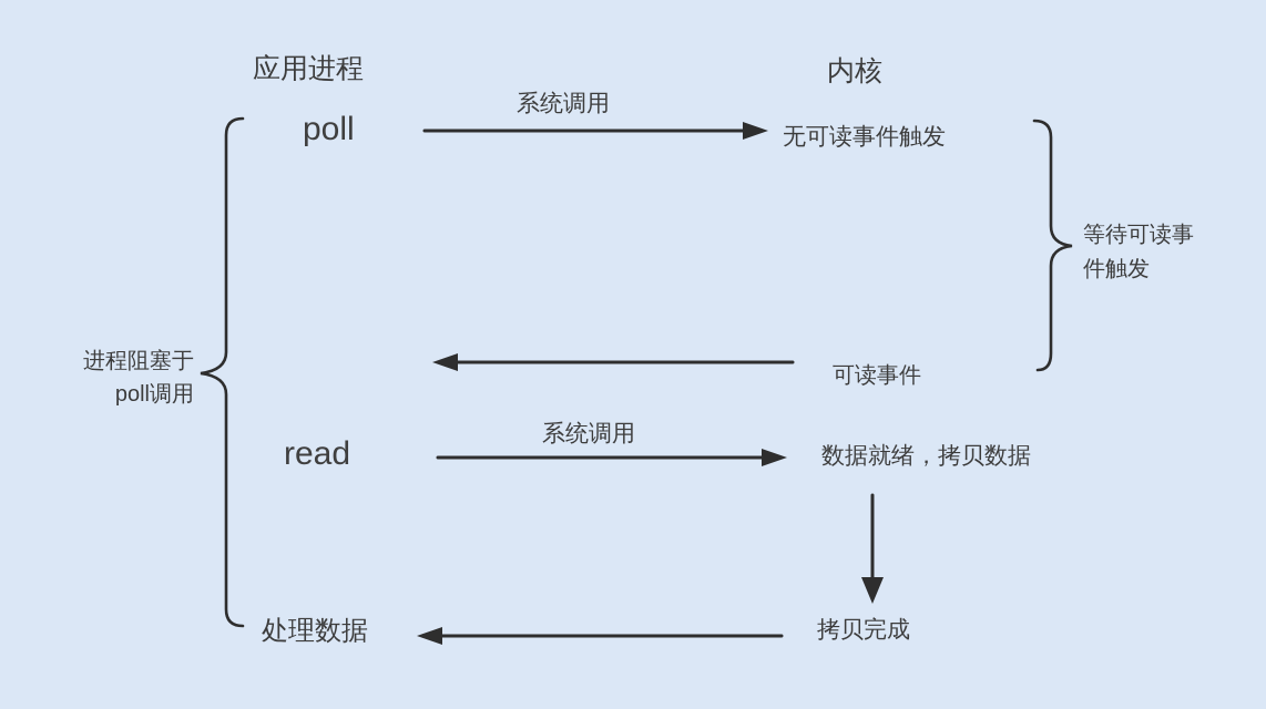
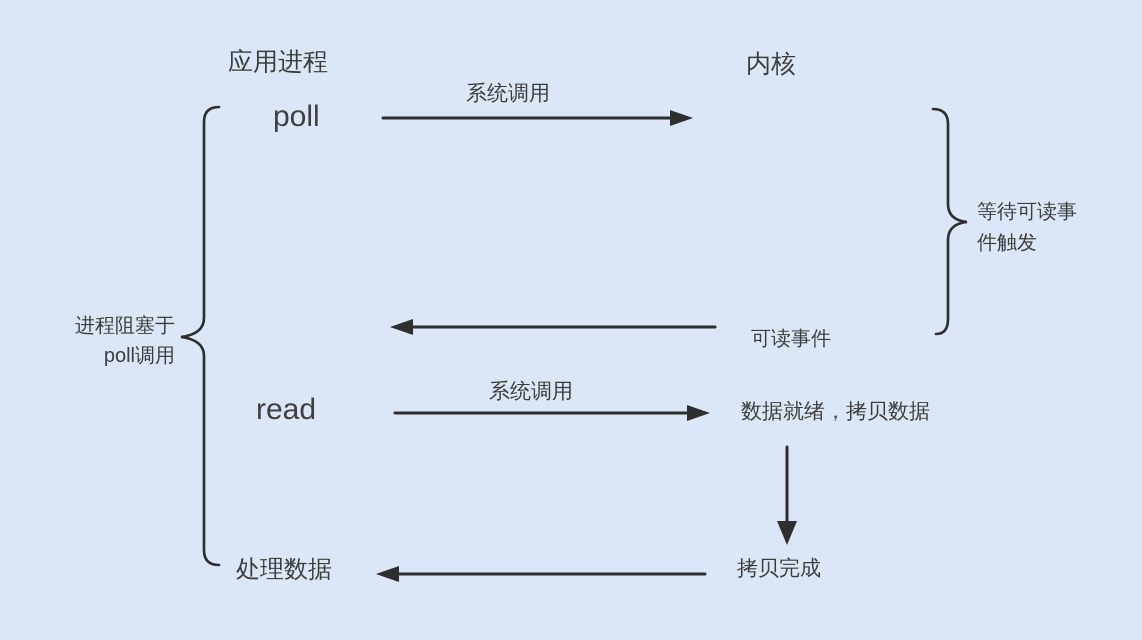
  应用进程
  内核
  poll
  read
  处理数据
- 无可读事件触发
  可读事件
  数据就绪，拷贝数据
  拷贝完成
  系统调用
  系统调用
  进程阻塞于
  poll调用
  等待可读事
  件触发
